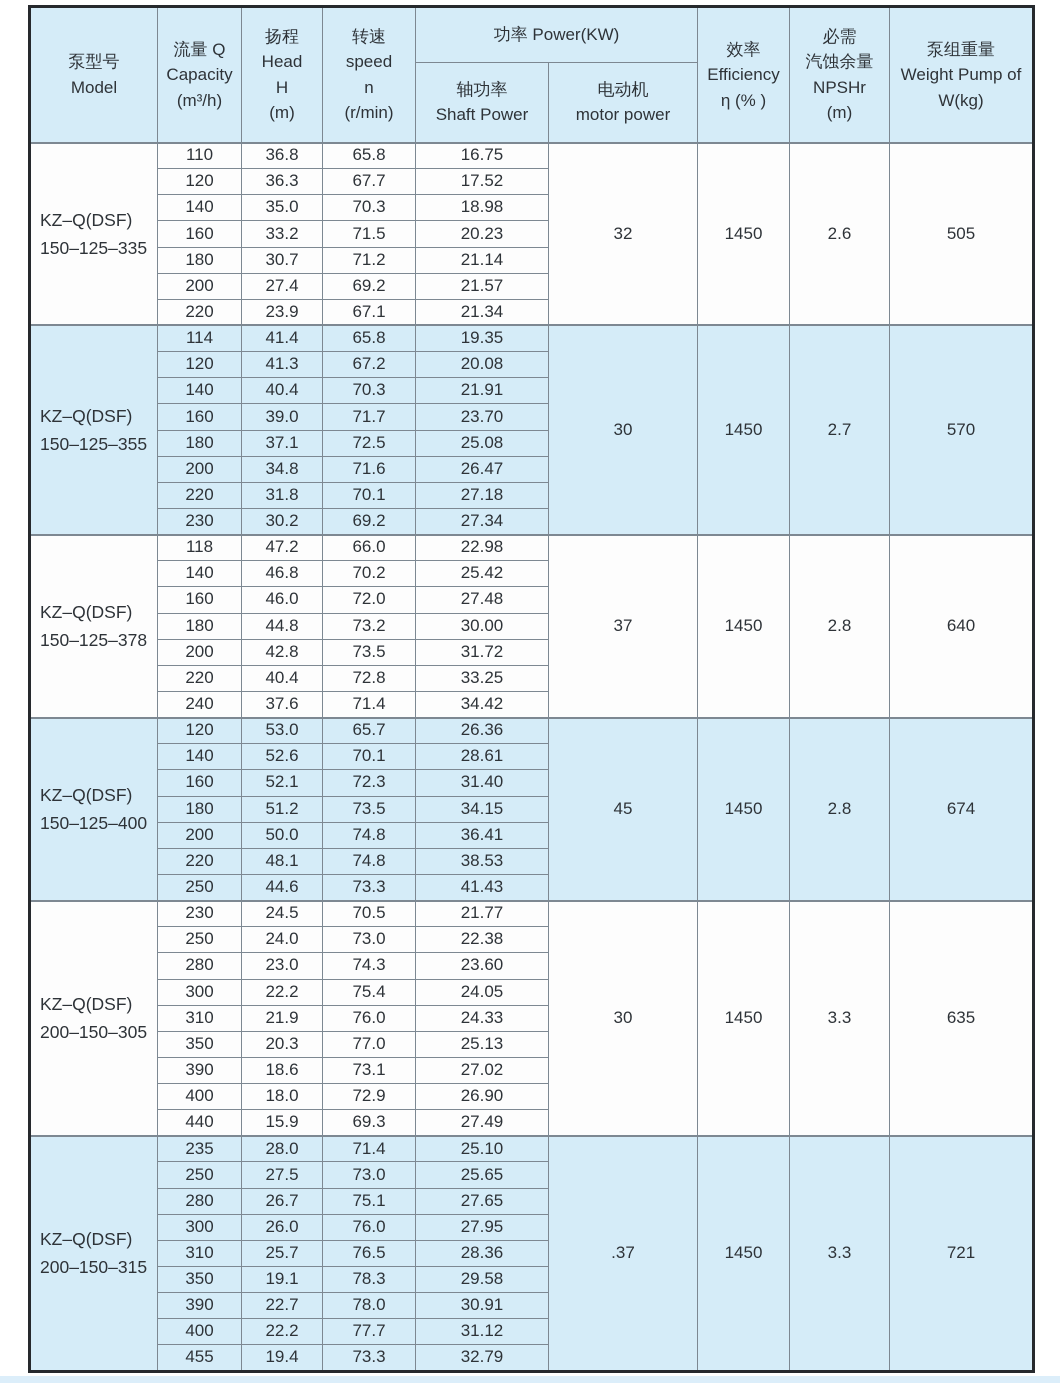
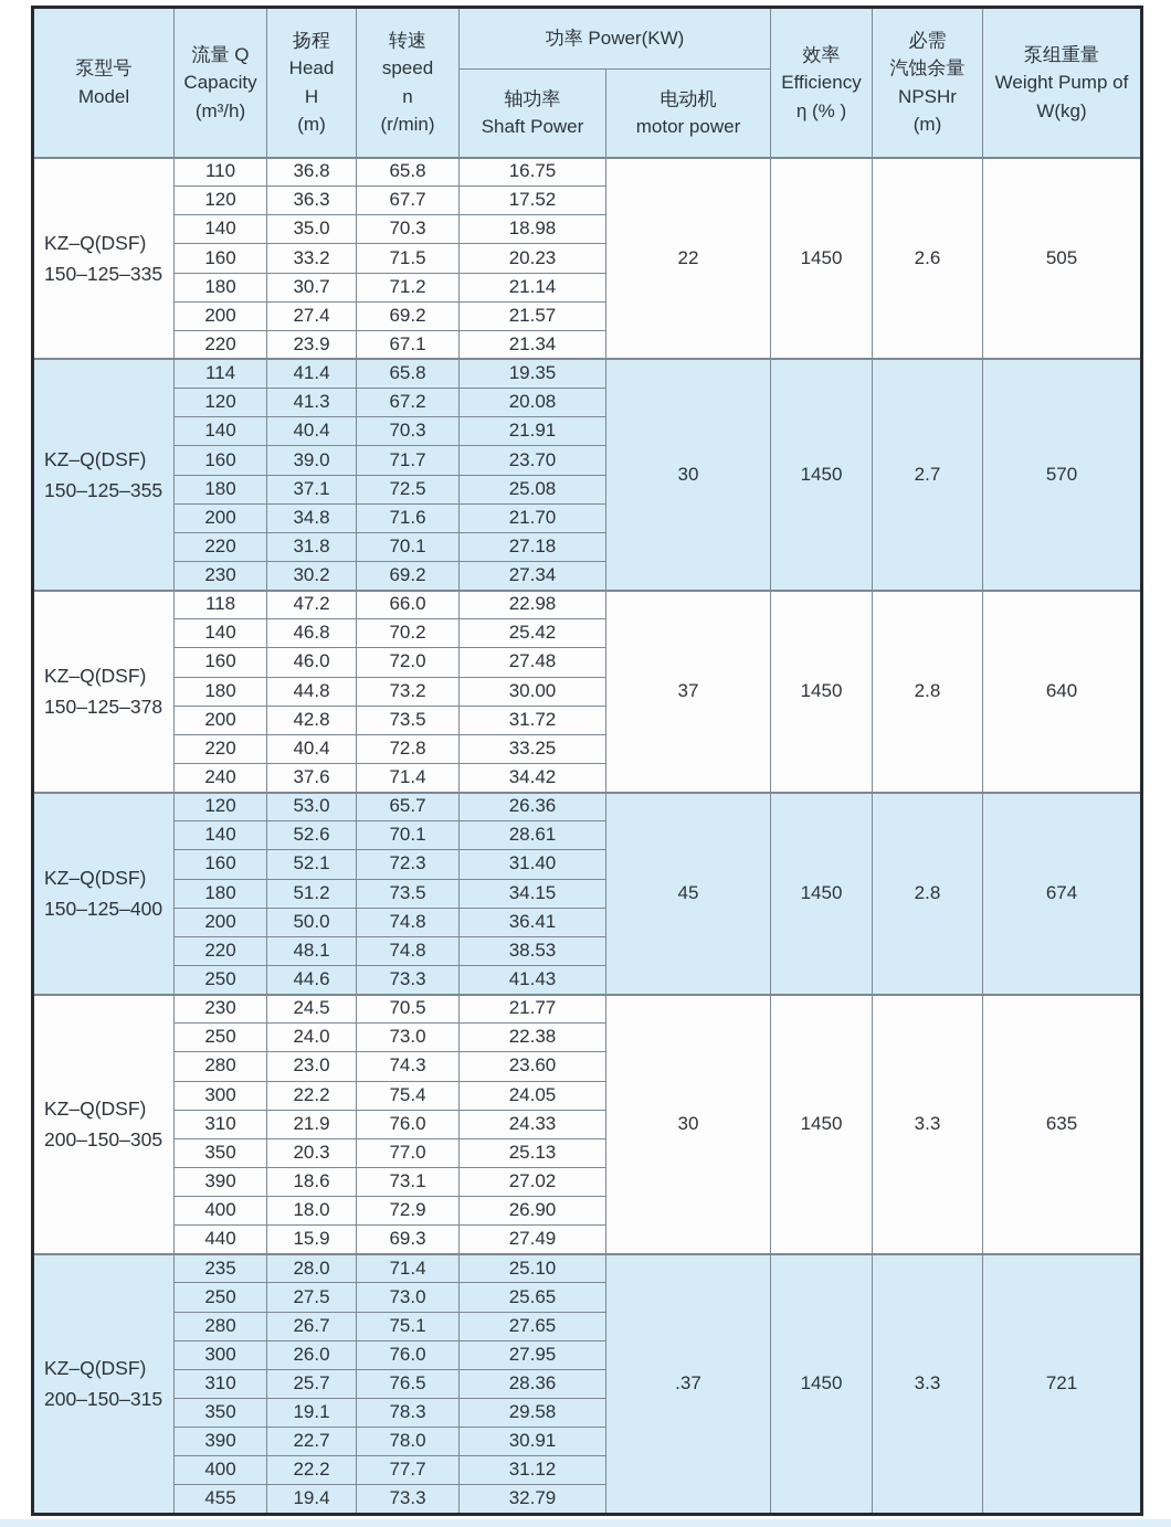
  泵型号 Model	流量 Q Capacity (m³/h)	扬程 Head H (m)	转速 speed n (r/min)	功率 Power(KW)	效率 Efficiency η (% )	必需 汽蚀余量 NPSHr (m)	泵组重量 Weight Pump of W(kg)
  轴功率 Shaft Power	电动机 motor power
- KZ–Q(DSF)150–125–335	110	36.8	65.8	16.75	32	1450	2.6	505
+ KZ–Q(DSF)150–125–335	110	36.8	65.8	16.75	22	1450	2.6	505
  120	36.3	67.7	17.52
  140	35.0	70.3	18.98
  160	33.2	71.5	20.23
  180	30.7	71.2	21.14
  200	27.4	69.2	21.57
  220	23.9	67.1	21.34
  KZ–Q(DSF)150–125–355	114	41.4	65.8	19.35	30	1450	2.7	570
  120	41.3	67.2	20.08
  140	40.4	70.3	21.91
  160	39.0	71.7	23.70
  180	37.1	72.5	25.08
- 200	34.8	71.6	26.47
+ 200	34.8	71.6	21.70
  220	31.8	70.1	27.18
  230	30.2	69.2	27.34
  KZ–Q(DSF)150–125–378	118	47.2	66.0	22.98	37	1450	2.8	640
  140	46.8	70.2	25.42
  160	46.0	72.0	27.48
  180	44.8	73.2	30.00
  200	42.8	73.5	31.72
  220	40.4	72.8	33.25
  240	37.6	71.4	34.42
  KZ–Q(DSF)150–125–400	120	53.0	65.7	26.36	45	1450	2.8	674
  140	52.6	70.1	28.61
  160	52.1	72.3	31.40
  180	51.2	73.5	34.15
  200	50.0	74.8	36.41
  220	48.1	74.8	38.53
  250	44.6	73.3	41.43
  KZ–Q(DSF)200–150–305	230	24.5	70.5	21.77	30	1450	3.3	635
  250	24.0	73.0	22.38
  280	23.0	74.3	23.60
  300	22.2	75.4	24.05
  310	21.9	76.0	24.33
  350	20.3	77.0	25.13
  390	18.6	73.1	27.02
  400	18.0	72.9	26.90
  440	15.9	69.3	27.49
  KZ–Q(DSF)200–150–315	235	28.0	71.4	25.10	.37	1450	3.3	721
  250	27.5	73.0	25.65
  280	26.7	75.1	27.65
  300	26.0	76.0	27.95
  310	25.7	76.5	28.36
  350	19.1	78.3	29.58
  390	22.7	78.0	30.91
  400	22.2	77.7	31.12
  455	19.4	73.3	32.79
